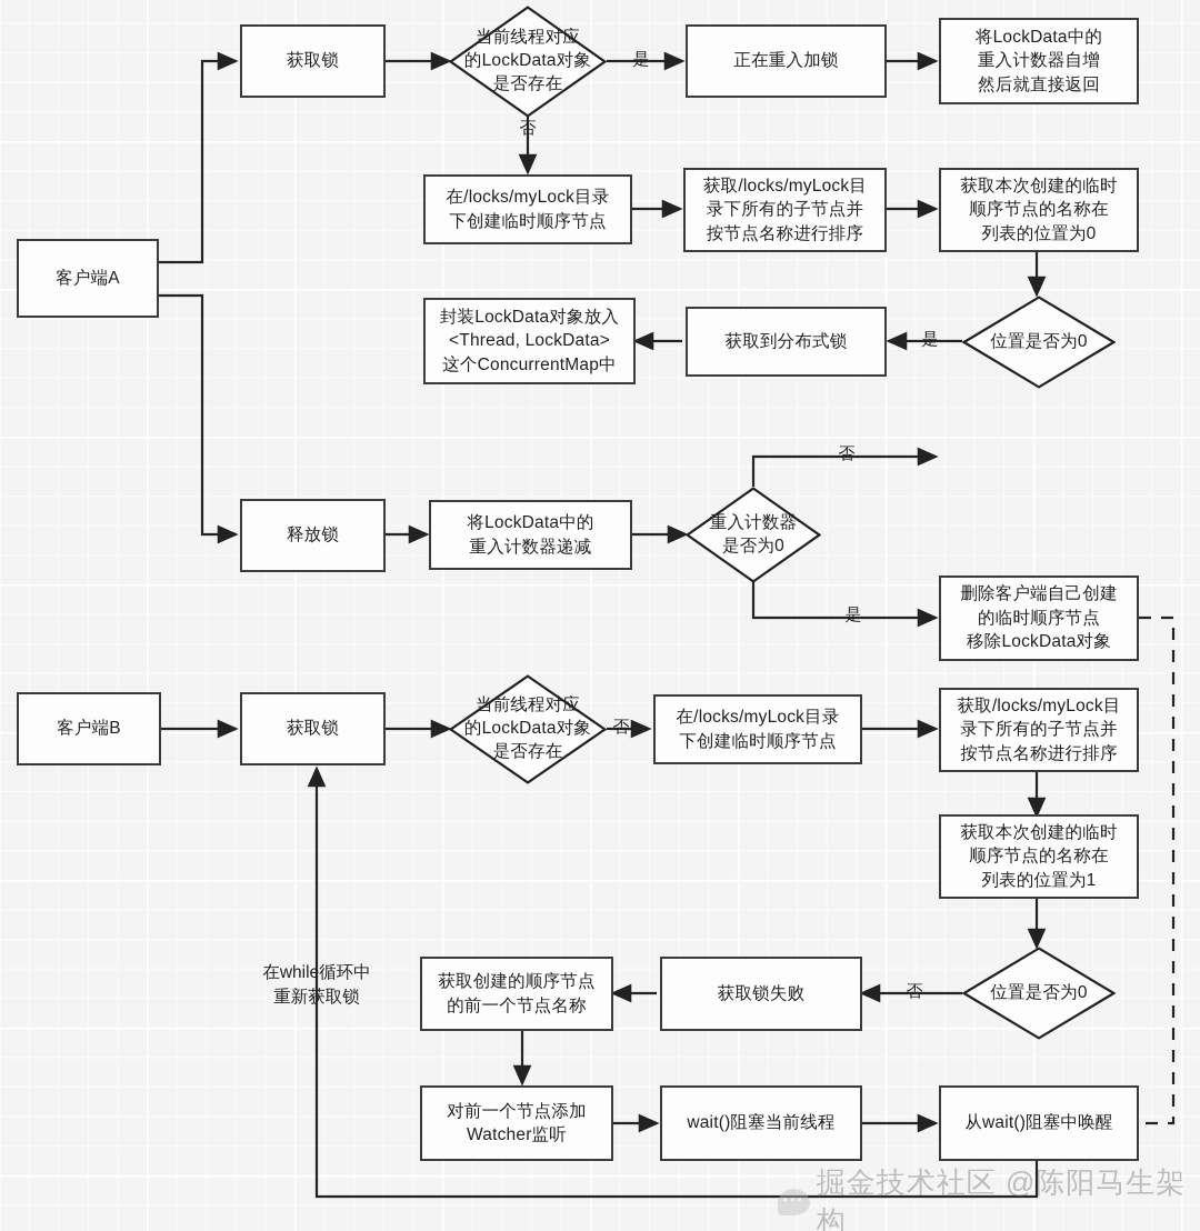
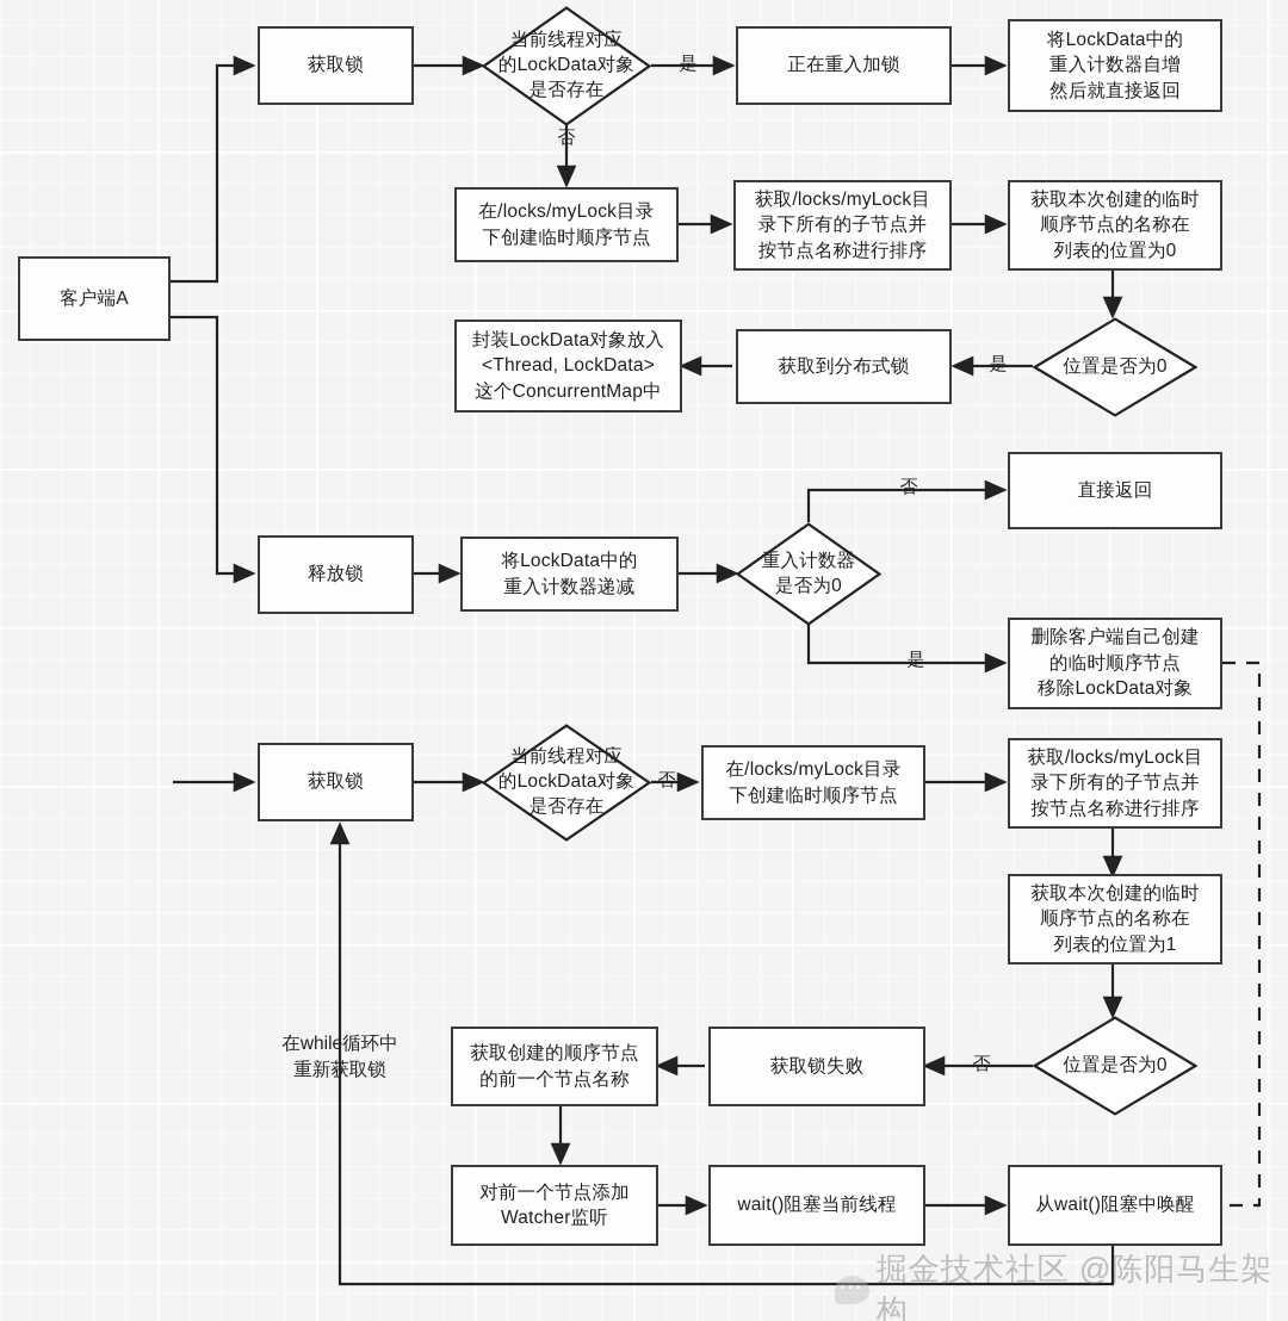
  客户端A
  获取锁
  当前线程对应
  的LockData对象
  是否存在
  是
  否
  正在重入加锁
  将LockData中的
  重入计数器自增
  然后就直接返回
  在/locks/myLock目录
  下创建临时顺序节点
  获取/locks/myLock目
  录下所有的子节点并
  按节点名称进行排序
  获取本次创建的临时
  顺序节点的名称在
  列表的位置为0
  位置是否为0
  是
  获取到分布式锁
  封装LockData对象放入
  <Thread, LockData>
  这个ConcurrentMap中
  释放锁
  将LockData中的
  重入计数器递减
  重入计数器
  是否为0
  否
  是
+ 直接返回
  删除客户端自己创建
  的临时顺序节点
  移除LockData对象
- 客户端B
  获取锁
  当前线程对应
  的LockData对象
  是否存在
  否
  在/locks/myLock目录
  下创建临时顺序节点
  获取/locks/myLock目
  录下所有的子节点并
  按节点名称进行排序
  获取本次创建的临时
  顺序节点的名称在
  列表的位置为1
  位置是否为0
  否
  获取锁失败
  获取创建的顺序节点
  的前一个节点名称
  对前一个节点添加
  Watcher监听
  wait()阻塞当前线程
  从wait()阻塞中唤醒
  在while循环中
  重新获取锁
  掘金技术社区 @陈阳马生架构
